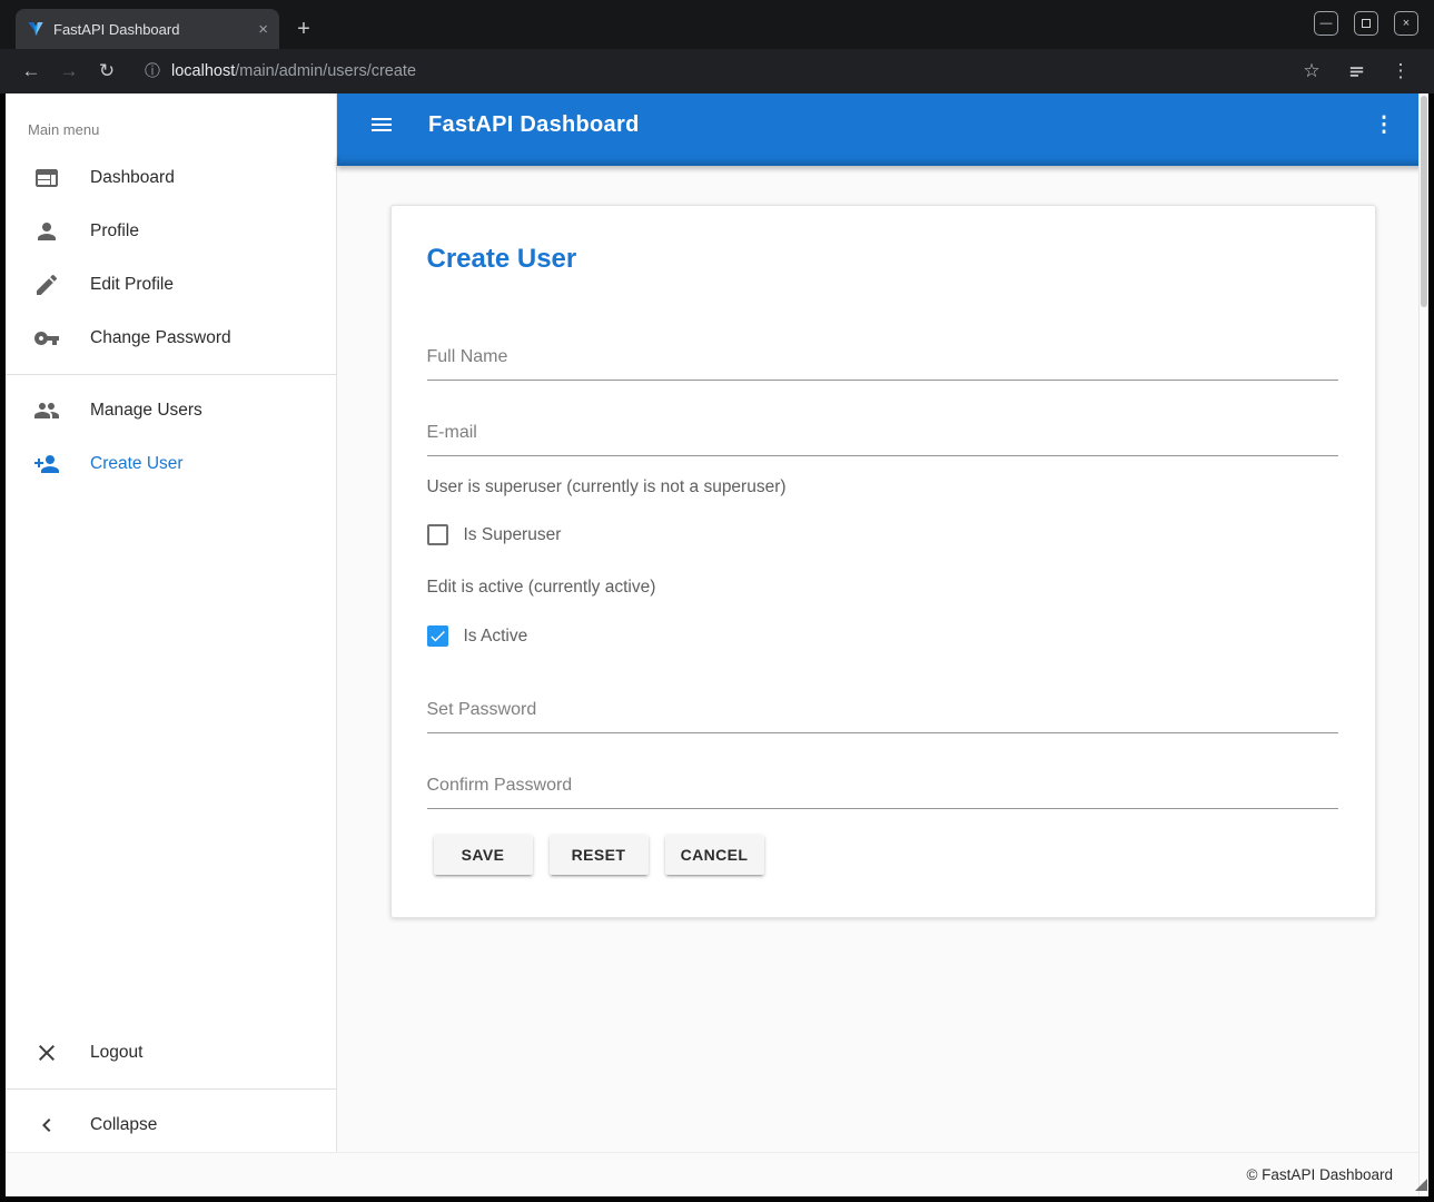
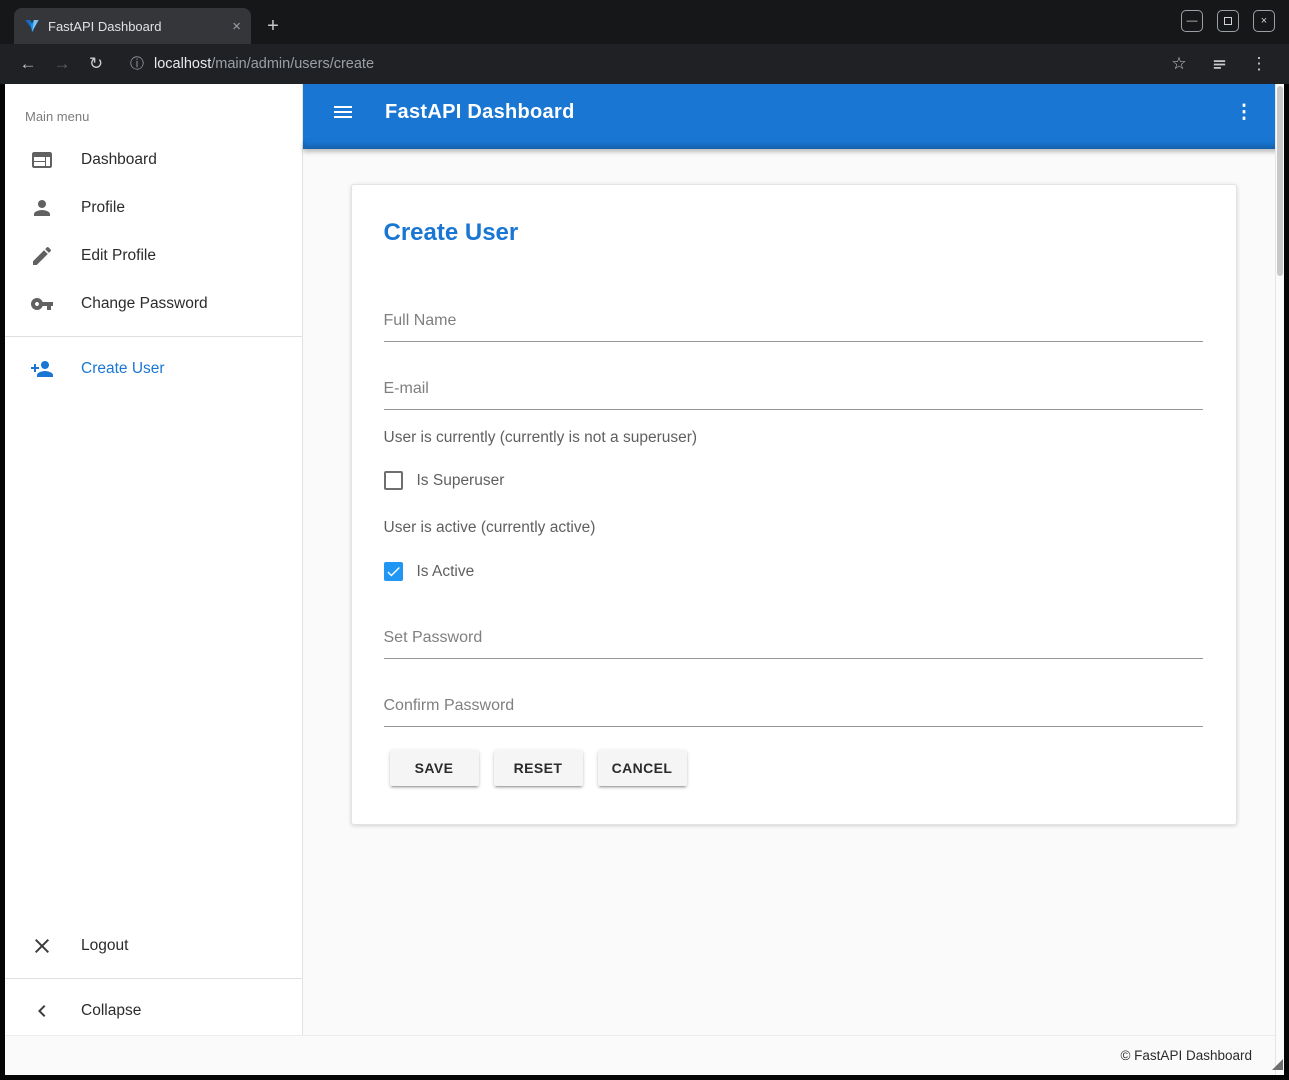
  FastAPI Dashboard
  ×
  +
  —
  ×
  ←
  →
  ↻
  ⓘ
  localhost/main/admin/users/create
  ☆
  ⋮
  Main menu
  Dashboard
  Profile
  Edit Profile
  Change Password
- Manage Users
  Create User
  Logout
  Collapse
  FastAPI Dashboard
  ⋮
  Create User
  Full Name
  E-mail
- User is superuser (currently is not a superuser)
+ User is currently (currently is not a superuser)
  Is Superuser
- Edit is active (currently active)
+ User is active (currently active)
  Is Active
  Set Password
  Confirm Password
  SAVE
  RESET
  CANCEL
  © FastAPI Dashboard
